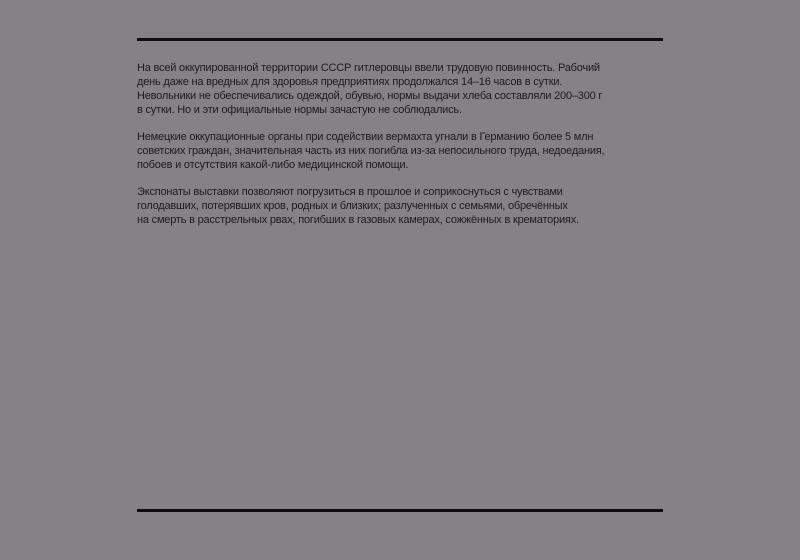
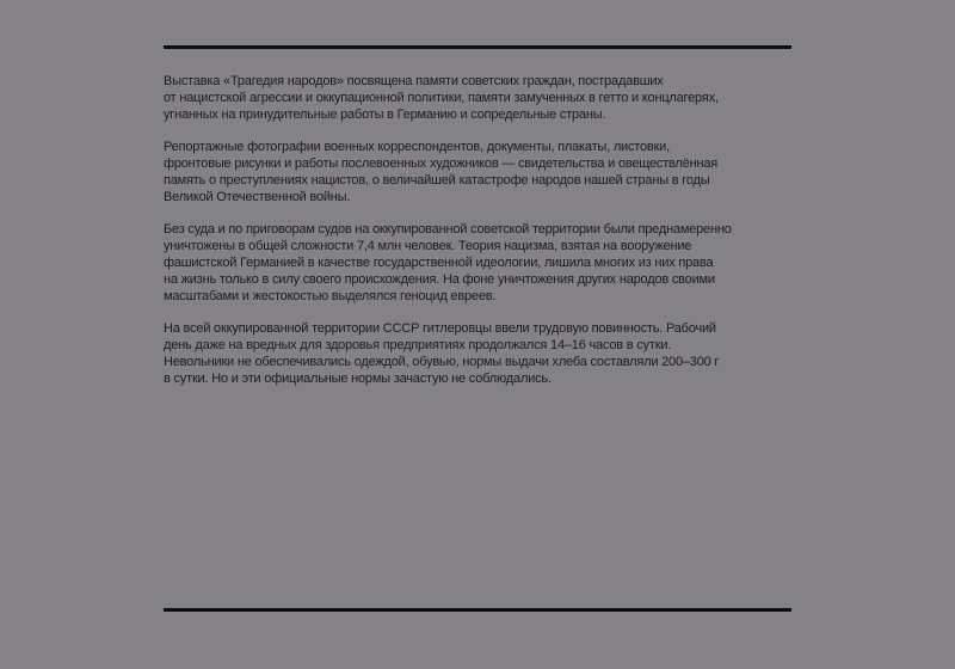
+ Выставка «Трагедия народов» посвящена памяти советских граждан, пострадавших
+ от нацистской агрессии и оккупационной политики, памяти замученных в гетто и концлагерях,
+ угнанных на принудительные работы в Германию и сопредельные страны.
+ Репортажные фотографии военных корреспондентов, документы, плакаты, листовки,
+ фронтовые рисунки и работы послевоенных художников — свидетельства и овеществлённая
+ память о преступлениях нацистов, о величайшей катастрофе народов нашей страны в годы
+ Великой Отечественной войны.
+ Без суда и по приговорам судов на оккупированной советской территории были преднамеренно
+ уничтожены в общей сложности 7,4 млн человек. Теория нацизма, взятая на вооружение
+ фашистской Германией в качестве государственной идеологии, лишила многих из них права
+ на жизнь только в силу своего происхождения. На фоне уничтожения других народов своими
+ масштабами и жестокостью выделялся геноцид евреев.
  На всей оккупированной территории СССР гитлеровцы ввели трудовую повинность. Рабочий
  день даже на вредных для здоровья предприятиях продолжался 14–16 часов в сутки.
  Невольники не обеспечивались одеждой, обувью, нормы выдачи хлеба составляли 200–300 г
  в сутки. Но и эти официальные нормы зачастую не соблюдались.
- Немецкие оккупационные органы при содействии вермахта угнали в Германию более 5 млн
- советских граждан, значительная часть из них погибла из-за непосильного труда, недоедания,
- побоев и отсутствия какой-либо медицинской помощи.
- Экспонаты выставки позволяют погрузиться в прошлое и соприкоснуться с чувствами
- голодавших, потерявших кров, родных и близких; разлученных с семьями, обречённых
- на смерть в расстрельных рвах, погибших в газовых камерах, сожжённых в крематориях.
